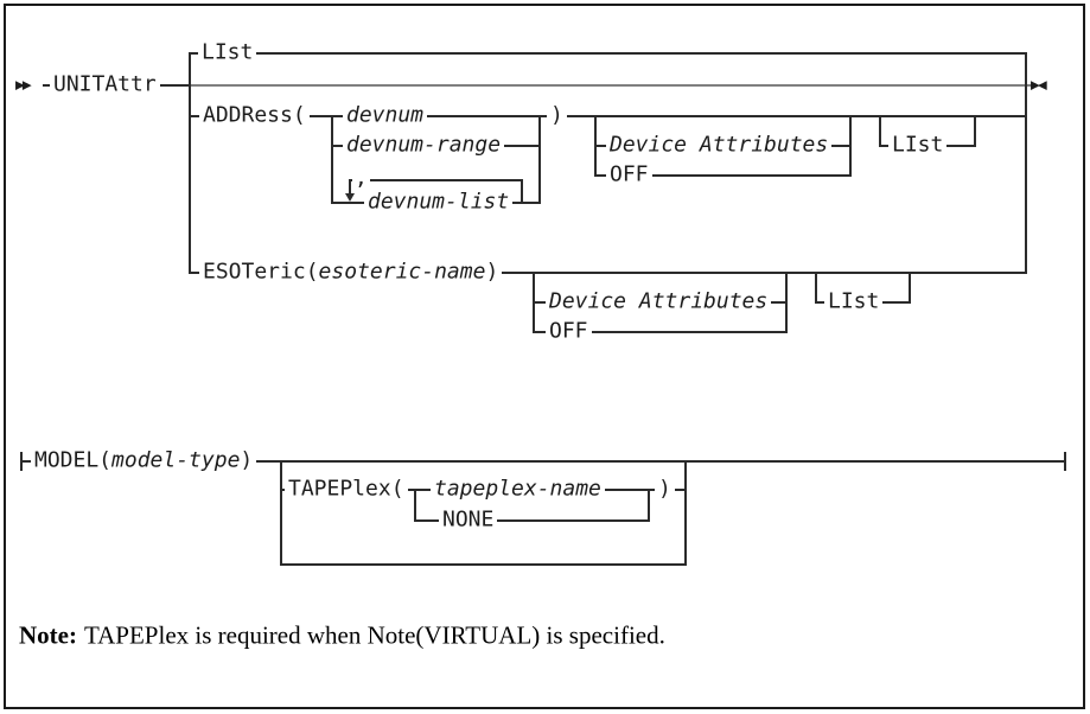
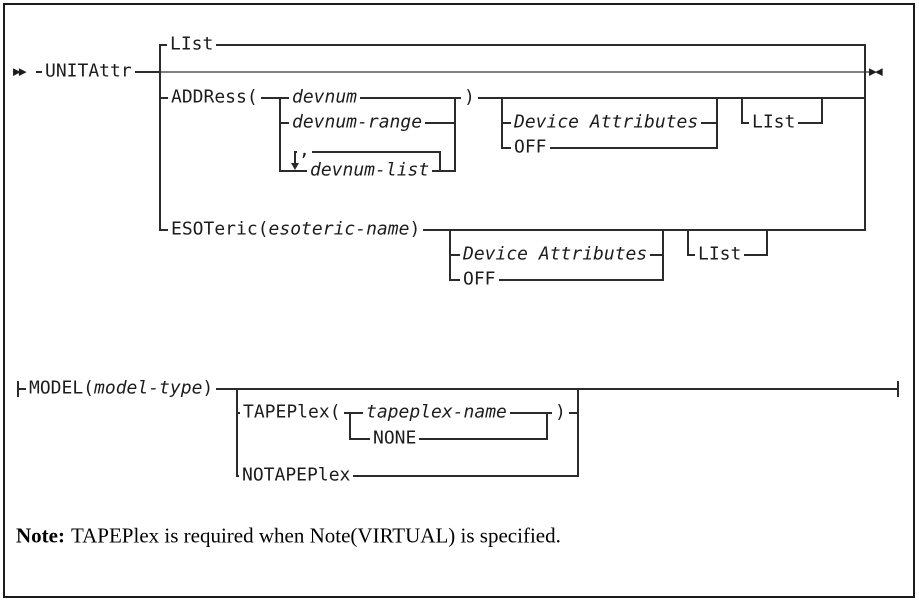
  ▶▶
  ▶◀
  UNITAttr
  LIst
  ADDRess(
  devnum
  devnum-range
  ,
  devnum-list
  )
  Device Attributes
  OFF
  LIst
  ESOTeric(esoteric-name)
  Device Attributes
  OFF
  LIst
  MODEL(model-type)
  TAPEPlex(
  tapeplex-name
  NONE
  )
+ NOTAPEPlex
  Note: TAPEPlex is required when Note(VIRTUAL) is specified.
